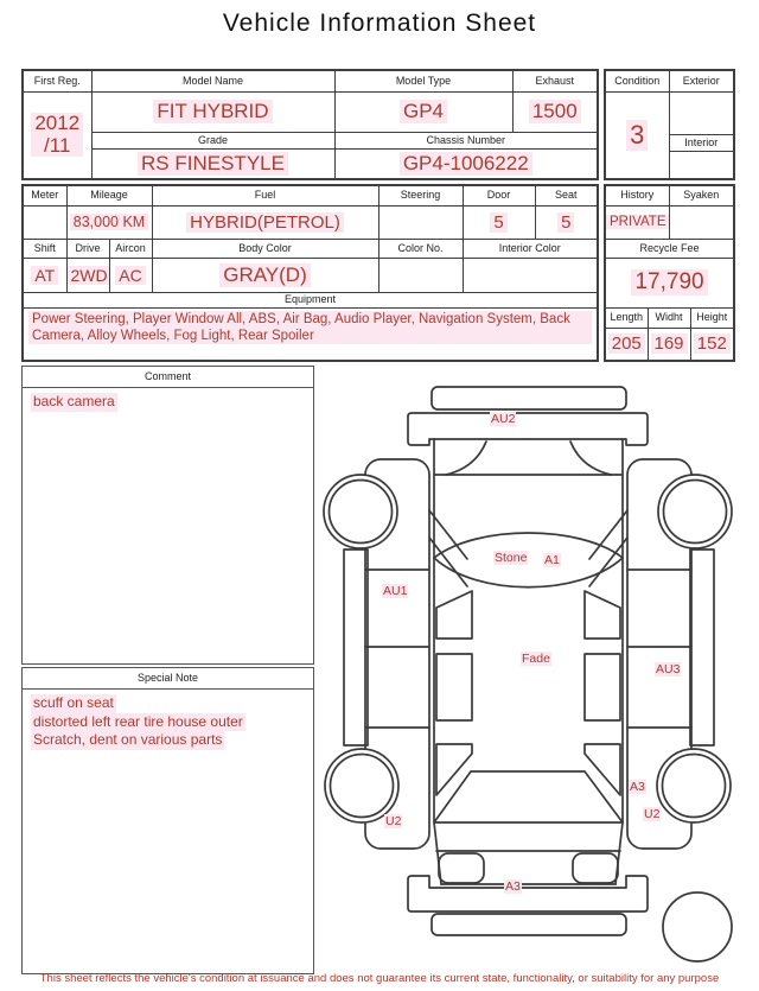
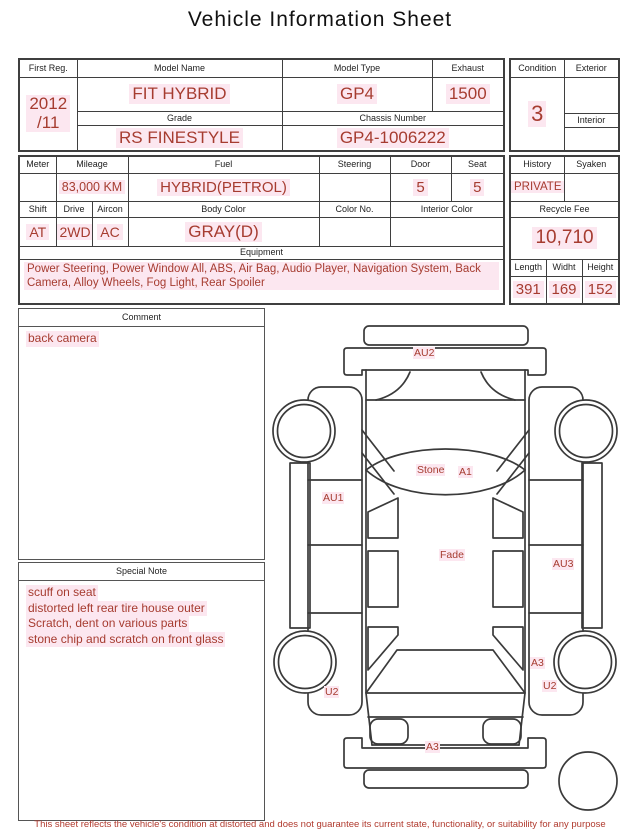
  Vehicle Information Sheet
  First Reg.	Model Name	Model Type	Exhaust
  2012 /11	FIT HYBRID	GP4	1500
  Grade	Chassis Number
  RS FINESTYLE	GP4-1006222
  Condition	Exterior
  3
  Interior
  Meter	Mileage	Fuel	Steering	Door	Seat
  	83,000 KM	HYBRID(PETROL)		5	5
  Shift	Drive	Aircon	Body Color	Color No.	Interior Color
  AT	2WD	AC	GRAY(D)
  Equipment
- Power Steering, Player Window All, ABS, Air Bag, Audio Player, Navigation System, Back Camera, Alloy Wheels, Fog Light, Rear Spoiler
+ Power Steering, Power Window All, ABS, Air Bag, Audio Player, Navigation System, Back Camera, Alloy Wheels, Fog Light, Rear Spoiler
  History	Syaken
  PRIVATE
  Recycle Fee
- 17,790
+ 10,710
  Length	Widht	Height
- 205	169	152
+ 391	169	152
  Comment
  back camera
  Special Note
  scuff on seat
  distorted left rear tire house outer
  Scratch, dent on various parts
+ stone chip and scratch on front glass
  AU2
  Stone
  A1
  AU1
  Fade
  AU3
  A3
  U2
  U2
  A3
- This sheet reflects the vehicle's condition at issuance and does not guarantee its current state, functionality, or suitability for any purpose
+ This sheet reflects the vehicle's condition at distorted and does not guarantee its current state, functionality, or suitability for any purpose
